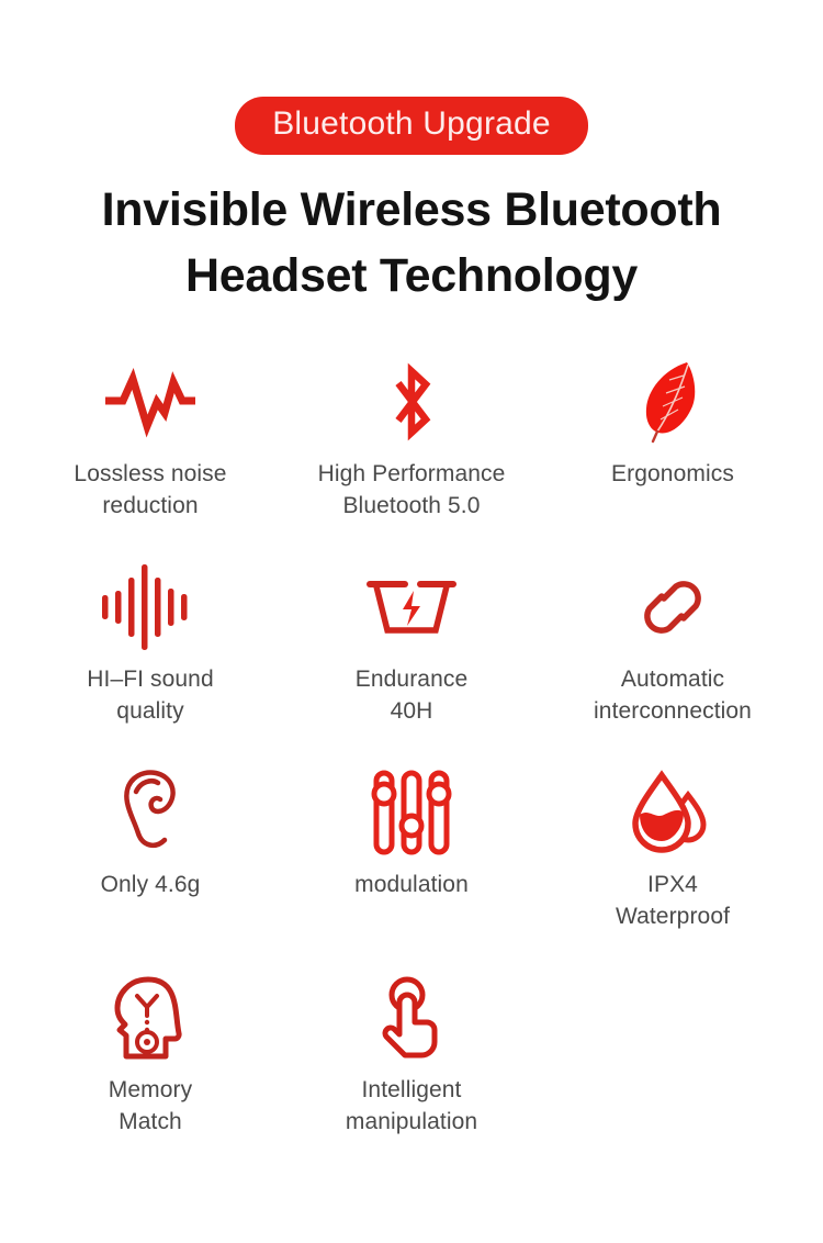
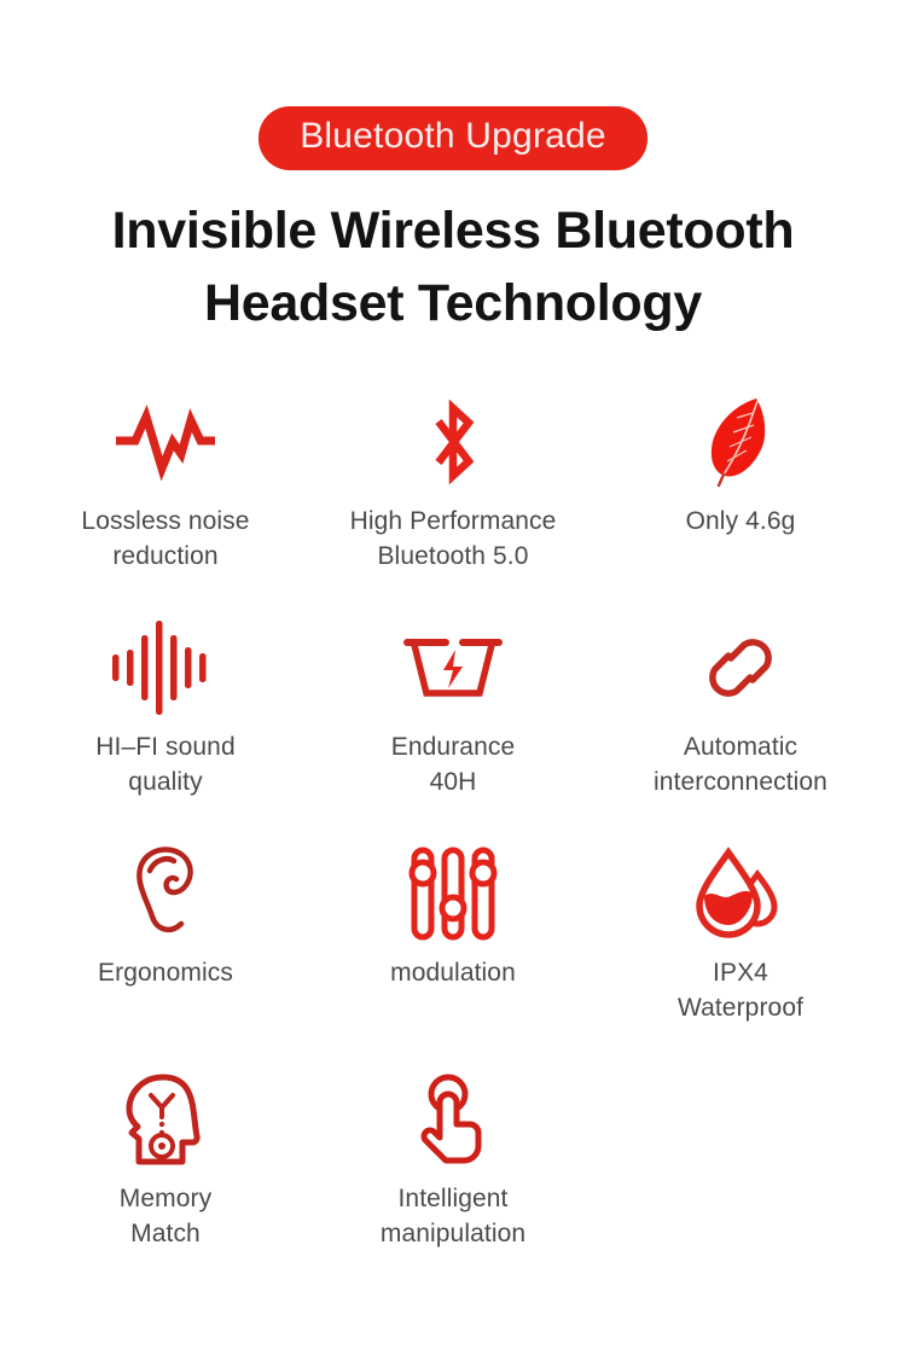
  Bluetooth Upgrade
  Invisible Wireless Bluetooth Headset Technology
  Lossless noise
  reduction
  High Performance
  Bluetooth 5.0
- Ergonomics
+ Only 4.6g
  HI–FI sound
  quality
  Endurance
  40H
  Automatic
  interconnection
- Only 4.6g
+ Ergonomics
  modulation
  IPX4
  Waterproof
  Memory
  Match
  Intelligent
  manipulation
